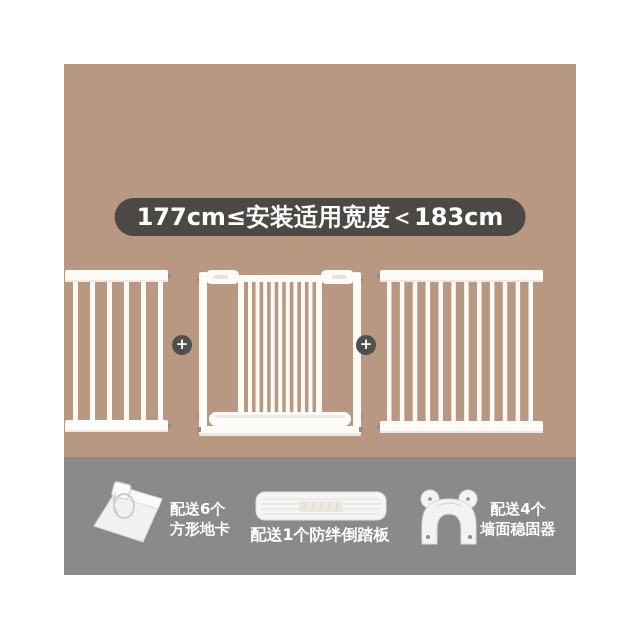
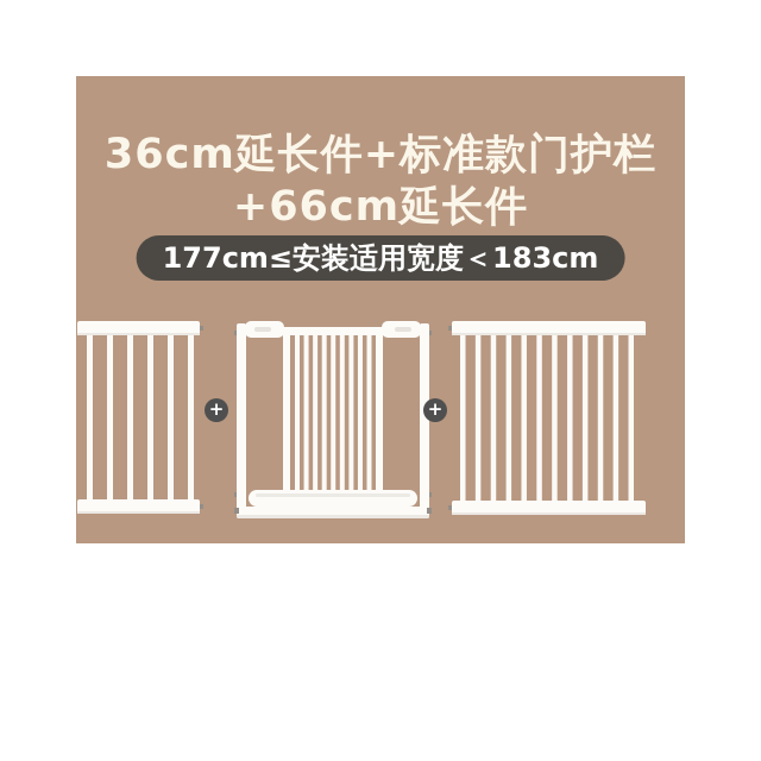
+ 36cm延长件+标准款门护栏
+ +66cm延长件
  177cm≤安装适用宽度＜183cm
  +
  +
- 配送6个
- 方形地卡
- 配送1个防绊倒踏板
- 配送4个
- 墙面稳固器
